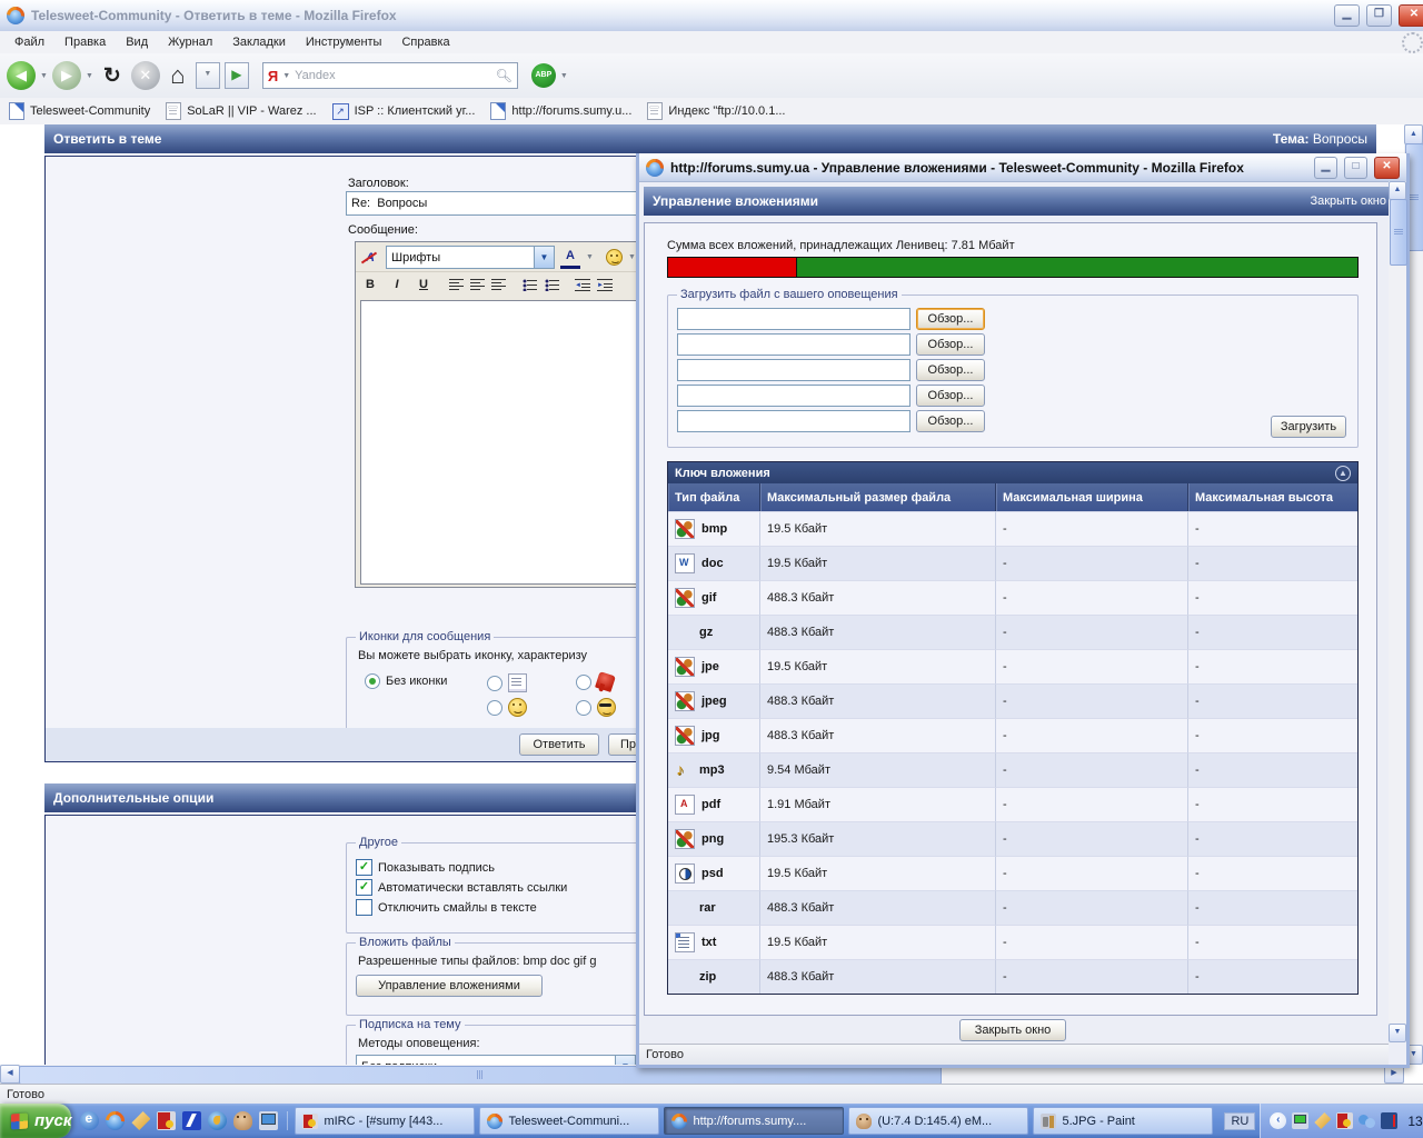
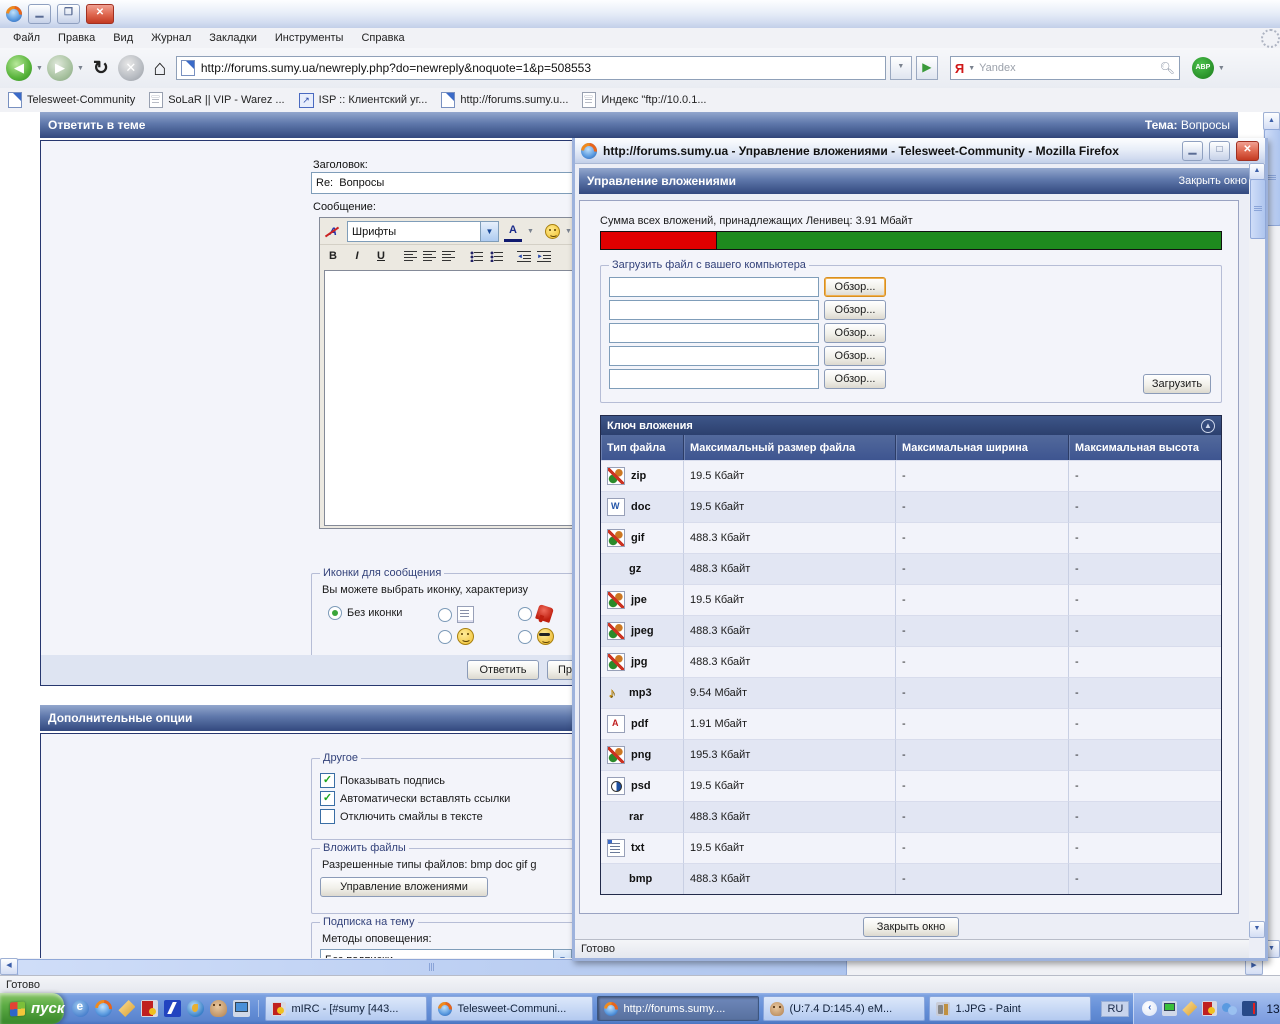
- Telesweet-Community - Ответить в теме - Mozilla Firefox
  ▁
  ❐
  ✕
  Файл
  Правка
  Вид
  Журнал
  Закладки
  Инструменты
  Справка
  ◀
  ▶
  ↻
  ✕
  ⌂
+ http://forums.sumy.ua/newreply.php?do=newreply&noquote=1&p=508553
  ▶
  Я
  Yandex
  🔍︎
  Telesweet-Community
  SoLaR || VIP - Warez ...
  ↗
  ISP :: Клиентский уг...
  http://forums.sumy.u...
  Индекс "ftp://10.0.1...
  Ответить в теме
  Тема: Вопросы
  Заголовок:
  Re: Вопросы
  Сообщение:
  A
  Шрифты
  ▼
  A
  B
  I
  U
  Иконки для сообщения
  Вы можете выбрать иконку, характеризу
  Без иконки
  Ответить
  Дополнительные опции
  Другое
  ✓
  Показывать подпись
  ✓
  Автоматически вставлять ссылки
  Отключить смайлы в тексте
  Вложить файлы
  Разрешенные типы файлов: bmp doc gif g
  Управление вложениями
  Подписка на тему
  Методы оповещения:
  Готово
  http://forums.sumy.ua - Управление вложениями - Telesweet-Community - Mozilla Firefox
  ▁
  □
  ✕
  Управление вложениями
  Закрыть окно
- Сумма всех вложений, принадлежащих Ленивец: 7.81 Мбайт
+ Сумма всех вложений, принадлежащих Ленивец: 3.91 Мбайт
- Загрузить файл с вашего оповещения
+ Загрузить файл с вашего компьютера
  Обзор...
  Обзор...
  Обзор...
  Обзор...
  Обзор...
  Загрузить
  Ключ вложения
  ▲
  Тип файла
  Максимальный размер файла
  Максимальная ширина
  Максимальная высота
- bmp
+ zip
  19.5 Кбайт
  -
  -
  doc
  19.5 Кбайт
  -
  -
  gif
  488.3 Кбайт
  -
  -
  gz
  488.3 Кбайт
  -
  -
  jpe
  19.5 Кбайт
  -
  -
  jpeg
  488.3 Кбайт
  -
  -
  jpg
  488.3 Кбайт
  -
  -
  mp3
  9.54 Мбайт
  -
  -
  pdf
  1.91 Мбайт
  -
  -
  png
  195.3 Кбайт
  -
  -
  psd
  19.5 Кбайт
  -
  -
  rar
  488.3 Кбайт
  -
  -
  txt
  19.5 Кбайт
  -
  -
- zip
+ bmp
  488.3 Кбайт
  -
  -
  Закрыть окно
  Готово
  пуск
  mIRC - [#sumy [443...
  Telesweet-Communi...
  http://forums.sumy....
  (U:7.4 D:145.4) eM...
- 5.JPG - Paint
+ 1.JPG - Paint
  RU
  ‹
